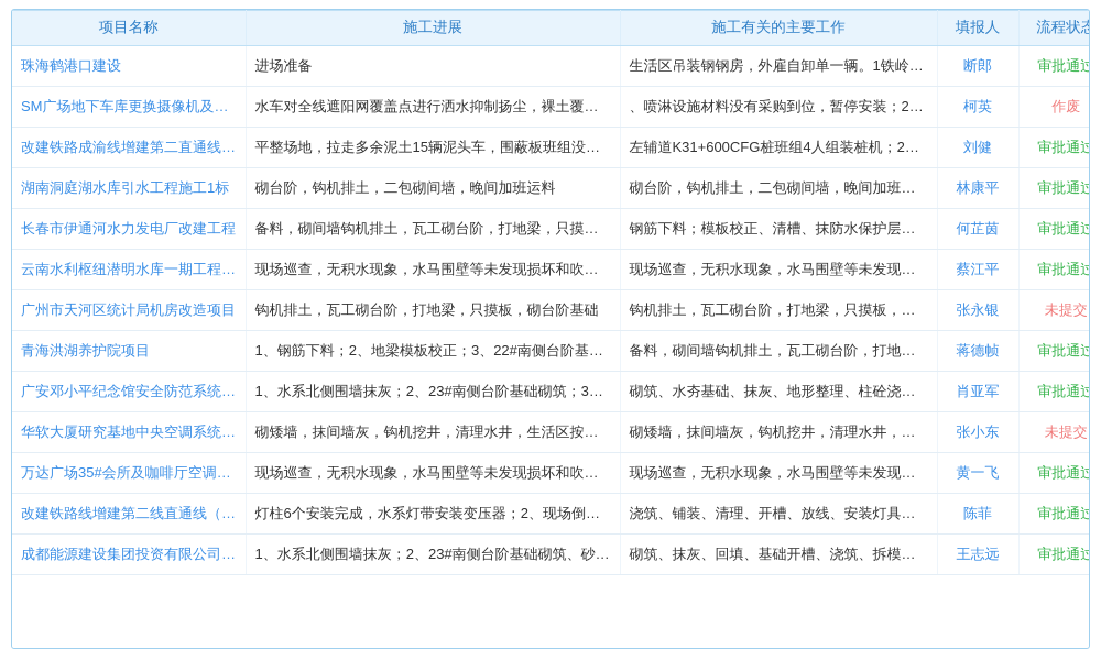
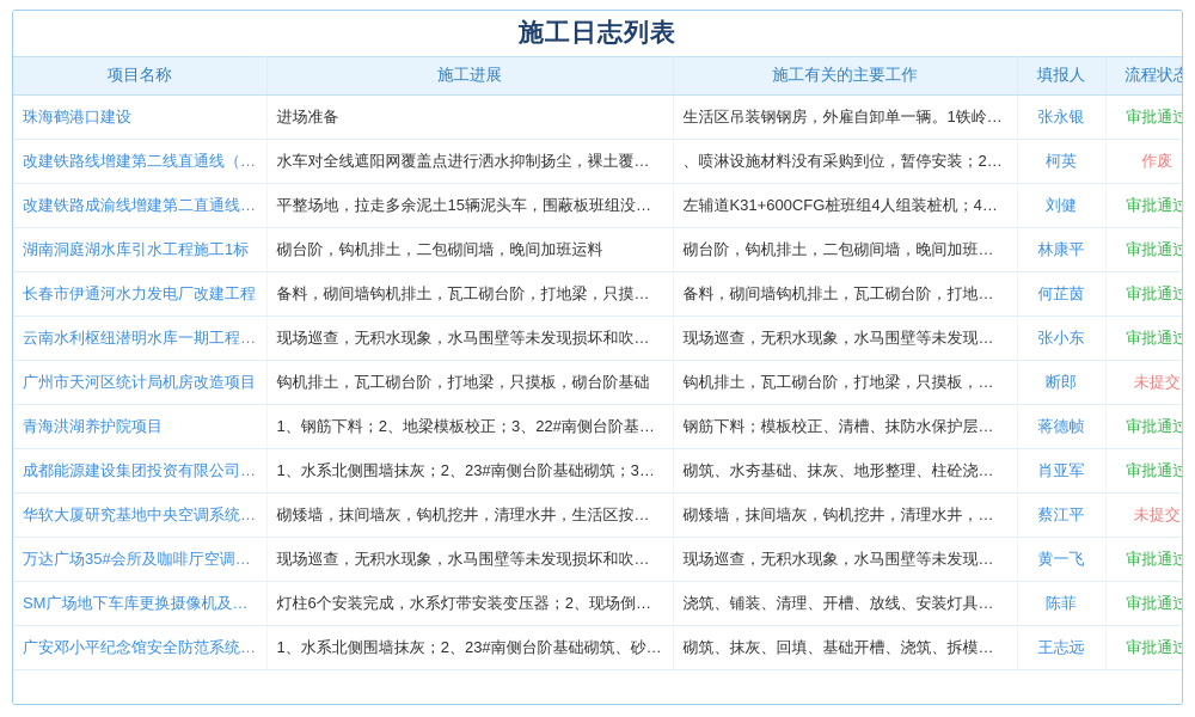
+ 施工日志列表
  项目名称	施工进展	施工有关的主要工作	填报人	流程状态
- 珠海鹤港口建设	进场准备	生活区吊装钢钢房，外雇自卸单一辆。1铁岭-佳…	断郎	审批通过
+ 珠海鹤港口建设	进场准备	生活区吊装钢钢房，外雇自卸单一辆。1铁岭-佳…	张永银	审批通过
- SM广场地下车库更换摄像机及…	水车对全线遮阳网覆盖点进行洒水抑制扬尘，裸土覆…	、喷淋设施材料没有采购到位，暂停安装；2、…	柯英	作废
+ 改建铁路线增建第二线直通线（…	水车对全线遮阳网覆盖点进行洒水抑制扬尘，裸土覆…	、喷淋设施材料没有采购到位，暂停安装；2、…	柯英	作废
- 改建铁路成渝线增建第二直通线…	平整场地，拉走多余泥土15辆泥头车，围蔽板班组没…	左辅道K31+600CFG桩班组4人组装桩机；2、…	刘健	审批通过
+ 改建铁路成渝线增建第二直通线…	平整场地，拉走多余泥土15辆泥头车，围蔽板班组没…	左辅道K31+600CFG桩班组4人组装桩机；4、…	刘健	审批通过
  湖南洞庭湖水库引水工程施工1标	砌台阶，钩机排土，二包砌间墙，晚间加班运料	砌台阶，钩机排土，二包砌间墙，晚间加班运料	林康平	审批通过
- 长春市伊通河水力发电厂改建工程	备料，砌间墙钩机排土，瓦工砌台阶，打地梁，只摸…	钢筋下料；模板校正、清槽、抹防水保护层、…	何芷茵	审批通过
+ 长春市伊通河水力发电厂改建工程	备料，砌间墙钩机排土，瓦工砌台阶，打地梁，只摸…	备料，砌间墙钩机排土，瓦工砌台阶，打地梁…	何芷茵	审批通过
- 云南水利枢纽潜明水库一期工程…	现场巡查，无积水现象，水马围壁等未发现损坏和吹…	现场巡查，无积水现象，水马围壁等未发现损…	蔡江平	审批通过
+ 云南水利枢纽潜明水库一期工程…	现场巡查，无积水现象，水马围壁等未发现损坏和吹…	现场巡查，无积水现象，水马围壁等未发现损…	张小东	审批通过
- 广州市天河区统计局机房改造项目	钩机排土，瓦工砌台阶，打地梁，只摸板，砌台阶基础	钩机排土，瓦工砌台阶，打地梁，只摸板，砌…	张永银	未提交
+ 广州市天河区统计局机房改造项目	钩机排土，瓦工砌台阶，打地梁，只摸板，砌台阶基础	钩机排土，瓦工砌台阶，打地梁，只摸板，砌…	断郎	未提交
- 青海洪湖养护院项目	1、钢筋下料；2、地梁模板校正；3、22#南侧台阶基…	备料，砌间墙钩机排土，瓦工砌台阶，打地梁…	蒋德帧	审批通过
+ 青海洪湖养护院项目	1、钢筋下料；2、地梁模板校正；3、22#南侧台阶基…	钢筋下料；模板校正、清槽、抹防水保护层、…	蒋德帧	审批通过
- 广安邓小平纪念馆安全防范系统…	1、水系北侧围墙抹灰；2、23#南侧台阶基础砌筑；3…	砌筑、水夯基础、抹灰、地形整理、柱砼浇筑…	肖亚军	审批通过
+ 成都能源建设集团投资有限公司…	1、水系北侧围墙抹灰；2、23#南侧台阶基础砌筑；3…	砌筑、水夯基础、抹灰、地形整理、柱砼浇筑…	肖亚军	审批通过
- 华软大厦研究基地中央空调系统…	砌矮墙，抹间墙灰，钩机挖井，清理水井，生活区按…	砌矮墙，抹间墙灰，钩机挖井，清理水井，生…	张小东	未提交
+ 华软大厦研究基地中央空调系统…	砌矮墙，抹间墙灰，钩机挖井，清理水井，生活区按…	砌矮墙，抹间墙灰，钩机挖井，清理水井，生…	蔡江平	未提交
  万达广场35#会所及咖啡厅空调…	现场巡查，无积水现象，水马围壁等未发现损坏和吹…	现场巡查，无积水现象，水马围壁等未发现损…	黄一飞	审批通过
- 改建铁路线增建第二线直通线（…	灯柱6个安装完成，水系灯带安装变压器；2、现场倒…	浇筑、铺装、清理、开槽、放线、安装灯具、…	陈菲	审批通过
+ SM广场地下车库更换摄像机及…	灯柱6个安装完成，水系灯带安装变压器；2、现场倒…	浇筑、铺装、清理、开槽、放线、安装灯具、…	陈菲	审批通过
- 成都能源建设集团投资有限公司…	1、水系北侧围墙抹灰；2、23#南侧台阶基础砌筑、砂…	砌筑、抹灰、回填、基础开槽、浇筑、拆模、…	王志远	审批通过
+ 广安邓小平纪念馆安全防范系统…	1、水系北侧围墙抹灰；2、23#南侧台阶基础砌筑、砂…	砌筑、抹灰、回填、基础开槽、浇筑、拆模、…	王志远	审批通过
